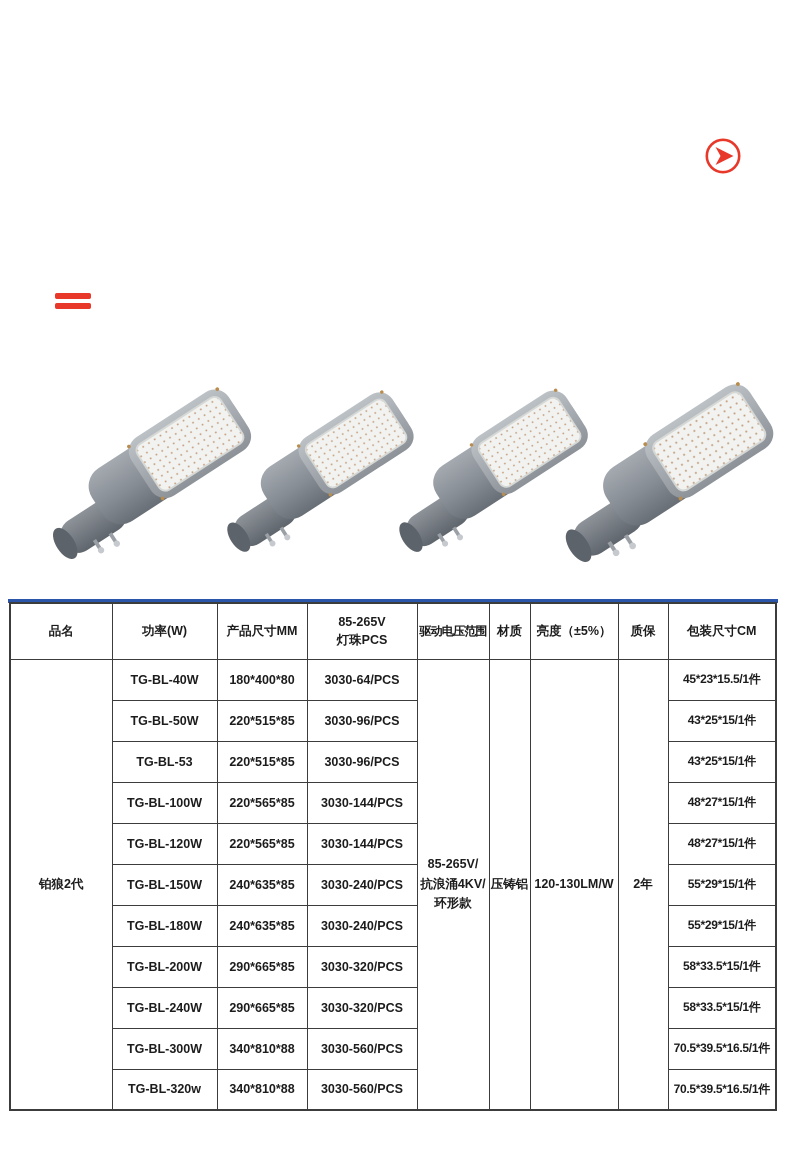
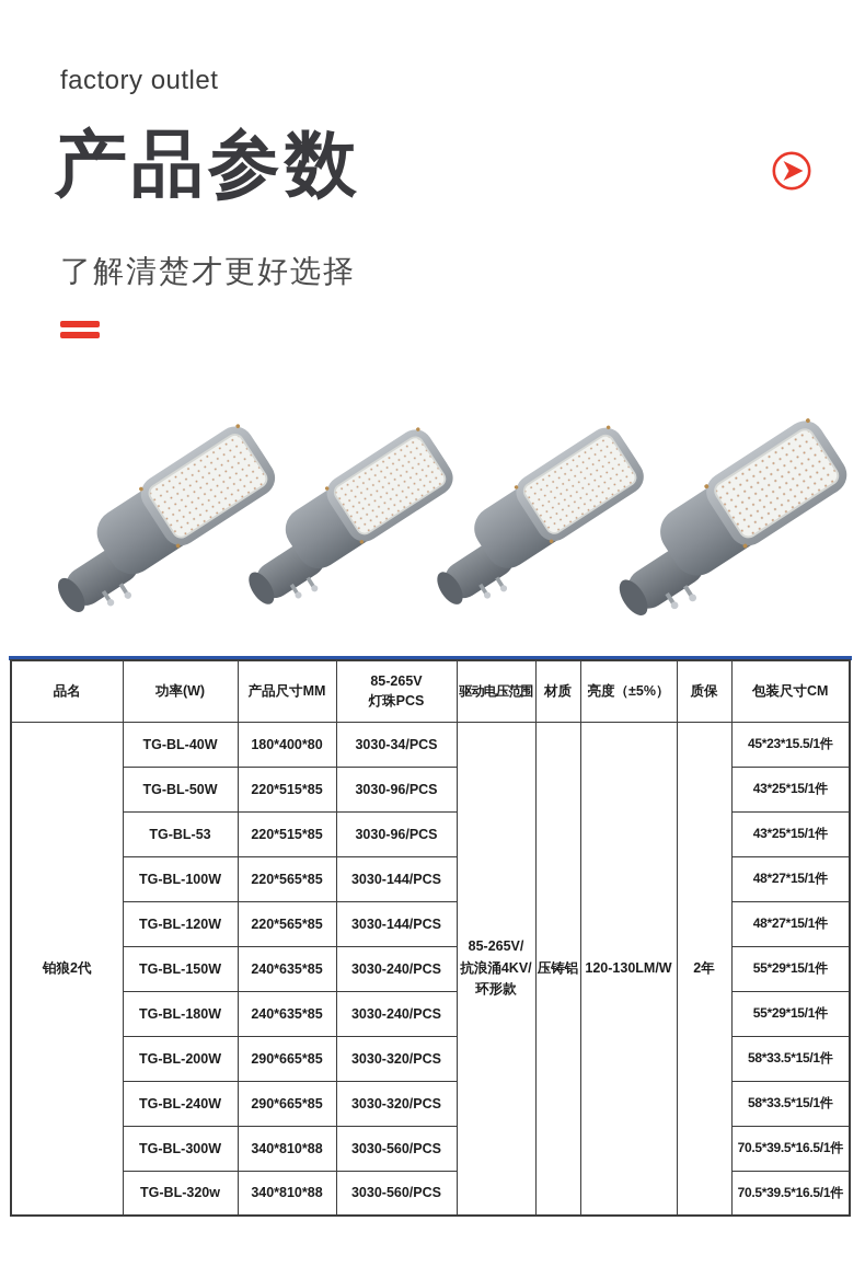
+ factory outlet
+ 产品参数
+ 了解清楚才更好选择
  品名	功率(W)	产品尺寸MM	85-265V 灯珠PCS	驱动电压范围	材质	亮度（±5%）	质保	包装尺寸CM
- 铂狼2代	TG-BL-40W	180*400*80	3030-64/PCS	85-265V/ 抗浪涌4KV/ 环形款	压铸铝	120-130LM/W	2年	45*23*15.5/1件
+ 铂狼2代	TG-BL-40W	180*400*80	3030-34/PCS	85-265V/ 抗浪涌4KV/ 环形款	压铸铝	120-130LM/W	2年	45*23*15.5/1件
  TG-BL-50W	220*515*85	3030-96/PCS	43*25*15/1件
  TG-BL-53	220*515*85	3030-96/PCS	43*25*15/1件
  TG-BL-100W	220*565*85	3030-144/PCS	48*27*15/1件
  TG-BL-120W	220*565*85	3030-144/PCS	48*27*15/1件
  TG-BL-150W	240*635*85	3030-240/PCS	55*29*15/1件
  TG-BL-180W	240*635*85	3030-240/PCS	55*29*15/1件
  TG-BL-200W	290*665*85	3030-320/PCS	58*33.5*15/1件
  TG-BL-240W	290*665*85	3030-320/PCS	58*33.5*15/1件
  TG-BL-300W	340*810*88	3030-560/PCS	70.5*39.5*16.5/1件
  TG-BL-320w	340*810*88	3030-560/PCS	70.5*39.5*16.5/1件
